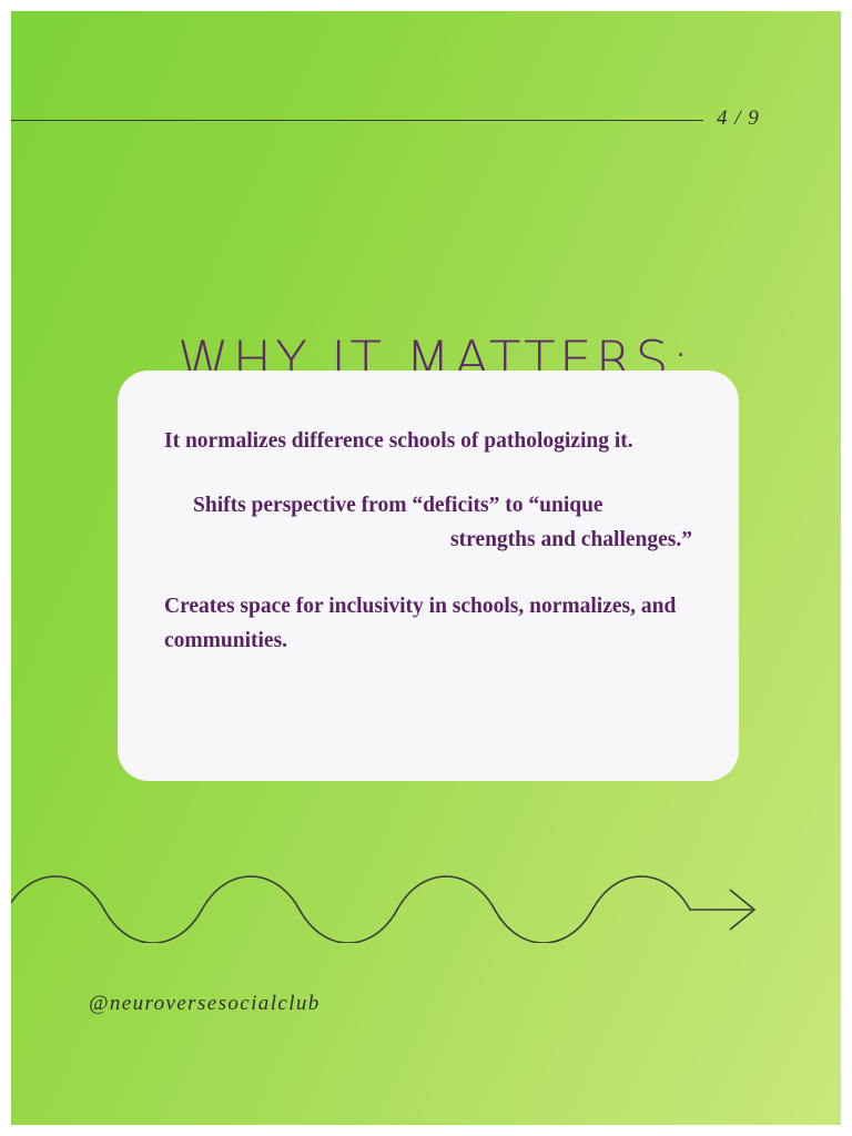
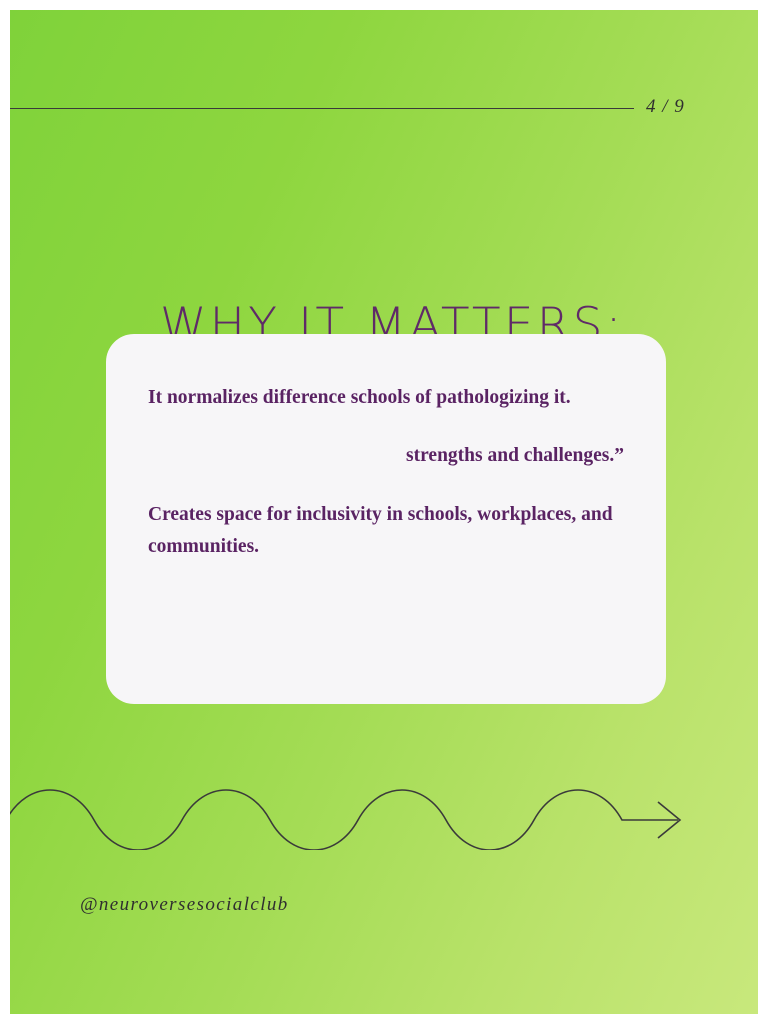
  4 / 9
  WHY IT MATTERS:
  It normalizes difference schools of pathologizing it.
- Shifts perspective from “deficits” to “unique
  strengths and challenges.”
- Creates space for inclusivity in schools, normalizes, and communities.
+ Creates space for inclusivity in schools, workplaces, and communities.
  @neuroversesocialclub
